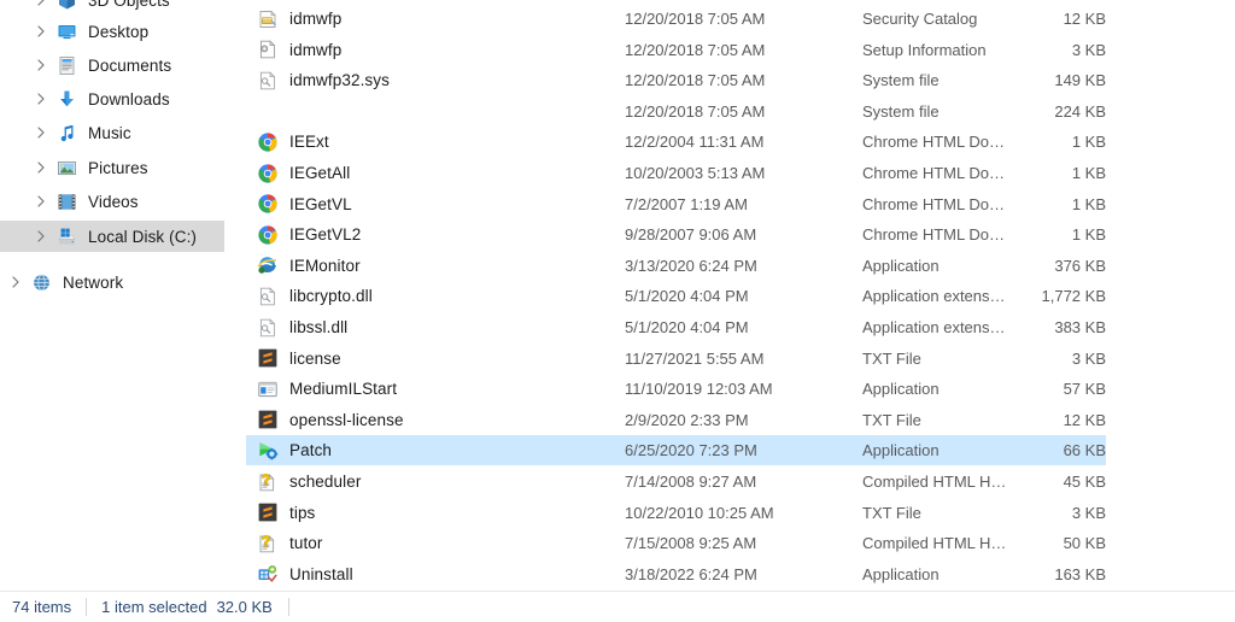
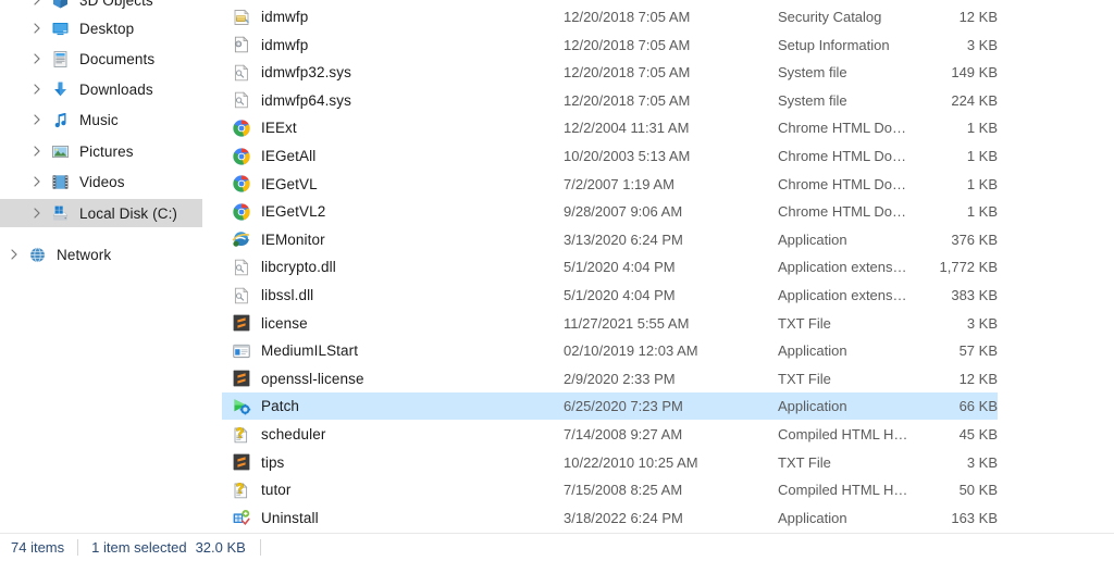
  3D Objects
  Desktop
  Documents
  Downloads
  Music
  Pictures
  Videos
  Local Disk (C:)
  Network
  idmwfp
  12/20/2018 7:05 AM
  Security Catalog
  12 KB
  idmwfp
  12/20/2018 7:05 AM
  Setup Information
  3 KB
  idmwfp32.sys
  12/20/2018 7:05 AM
  System file
  149 KB
+ idmwfp64.sys
  12/20/2018 7:05 AM
  System file
  224 KB
  IEExt
  12/2/2004 11:31 AM
  Chrome HTML Do…
  1 KB
  IEGetAll
  10/20/2003 5:13 AM
  Chrome HTML Do…
  1 KB
  IEGetVL
  7/2/2007 1:19 AM
  Chrome HTML Do…
  1 KB
  IEGetVL2
  9/28/2007 9:06 AM
  Chrome HTML Do…
  1 KB
  IEMonitor
  3/13/2020 6:24 PM
  Application
  376 KB
  libcrypto.dll
  5/1/2020 4:04 PM
  Application extens…
  1,772 KB
  libssl.dll
  5/1/2020 4:04 PM
  Application extens…
  383 KB
  license
  11/27/2021 5:55 AM
  TXT File
  3 KB
  MediumILStart
- 11/10/2019 12:03 AM
+ 02/10/2019 12:03 AM
  Application
  57 KB
  openssl-license
  2/9/2020 2:33 PM
  TXT File
  12 KB
  Patch
  6/25/2020 7:23 PM
  Application
  66 KB
  scheduler
  7/14/2008 9:27 AM
  Compiled HTML H…
  45 KB
  tips
  10/22/2010 10:25 AM
  TXT File
  3 KB
  tutor
- 7/15/2008 9:25 AM
+ 7/15/2008 8:25 AM
  Compiled HTML H…
  50 KB
  Uninstall
  3/18/2022 6:24 PM
  Application
  163 KB
  74 items
  1 item selected
  32.0 KB
